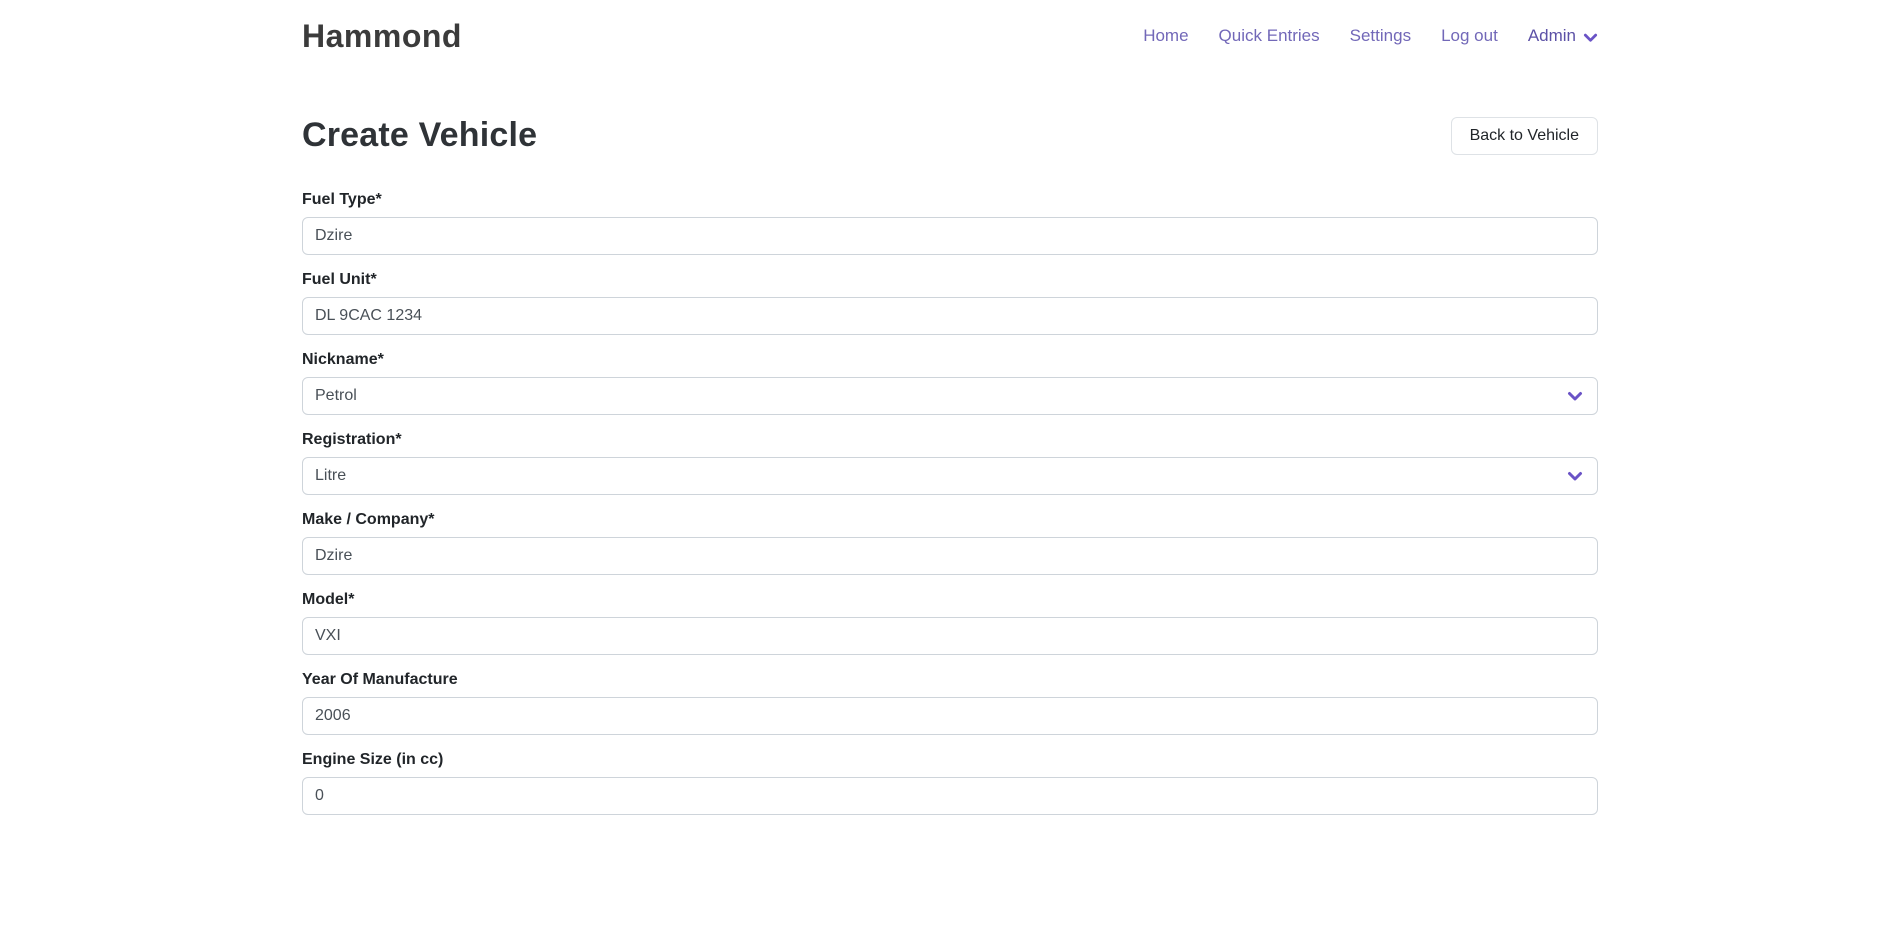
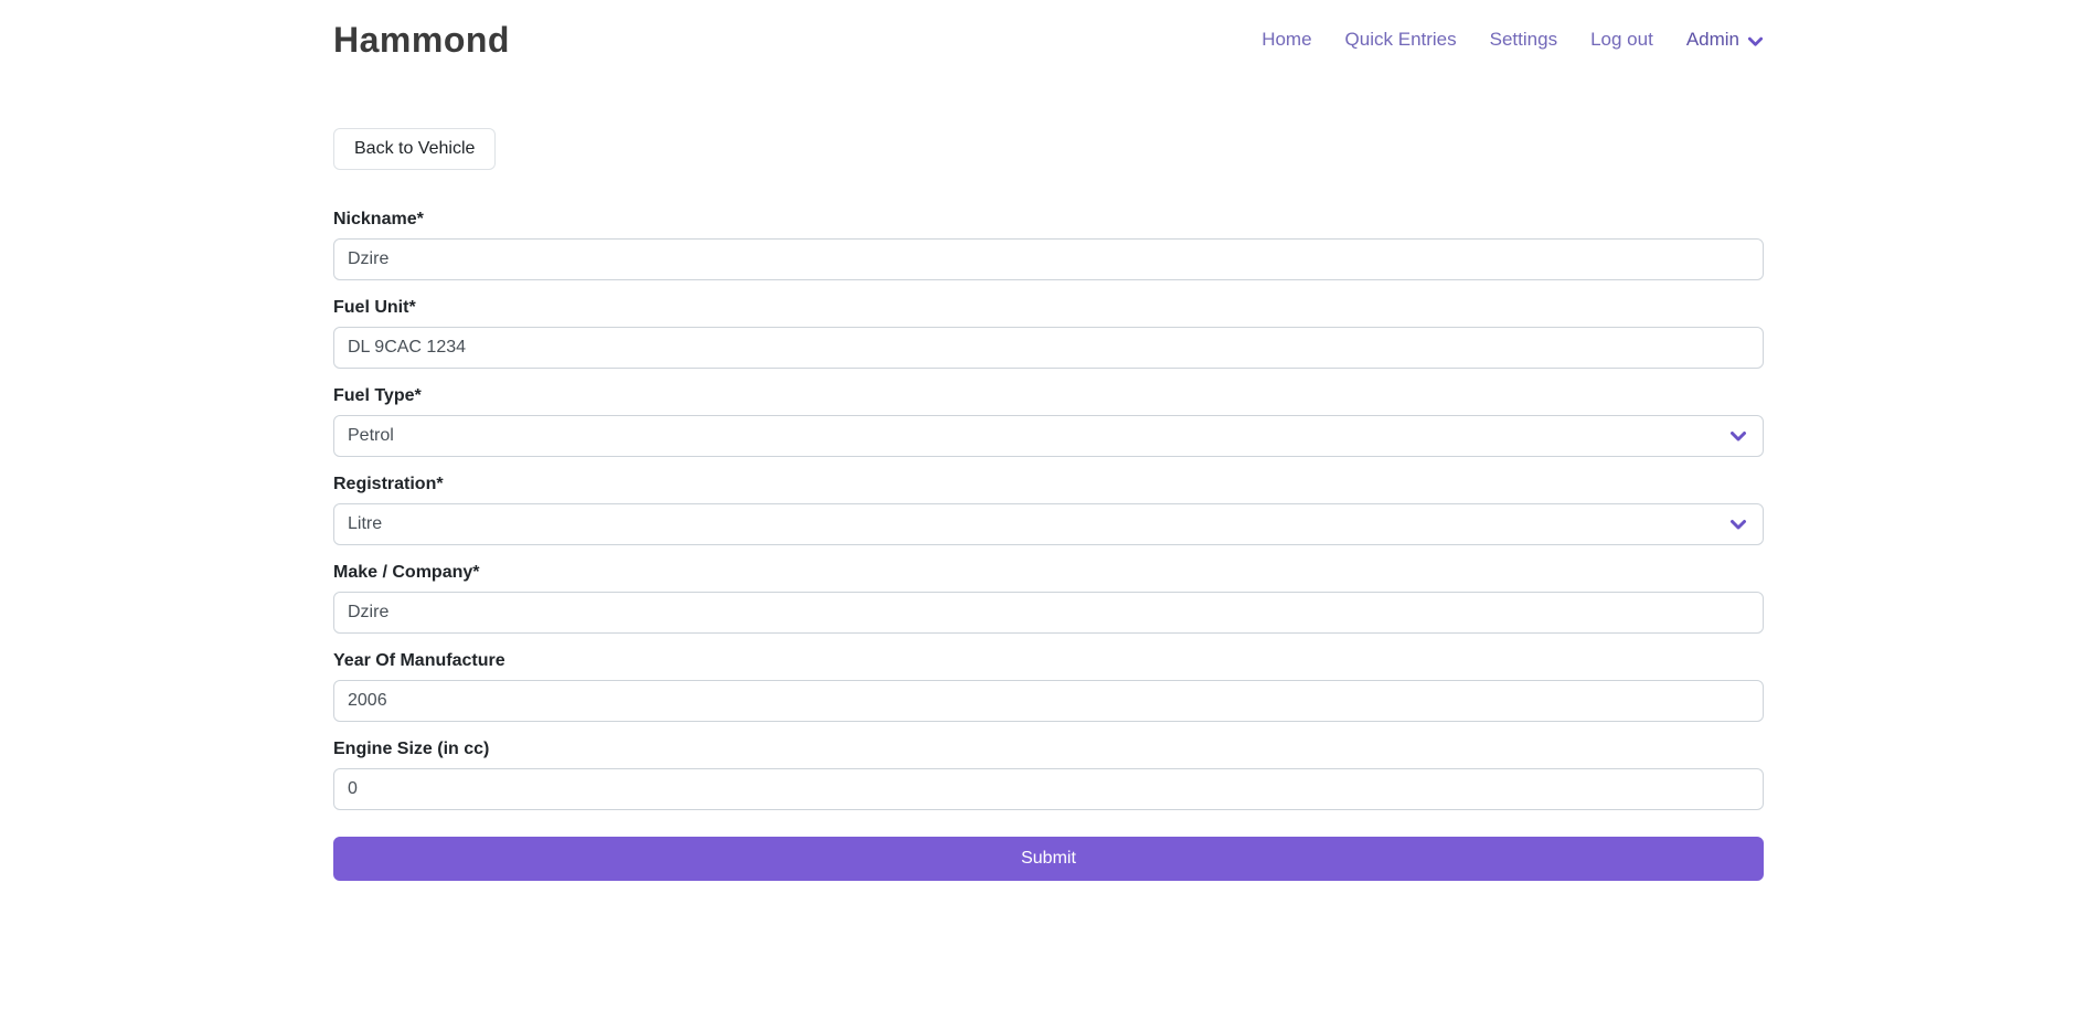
  Hammond
  Home
  Quick Entries
  Settings
  Log out
  Admin
- Create Vehicle
  Back to Vehicle
- Fuel Type* Dzire
+ Nickname* Dzire
  Fuel Unit* DL 9CAC 1234
- Nickname*
+ Fuel Type*
  Petrol
  Registration*
  Litre
  Make / Company* Dzire
- Model* VXI
  Year Of Manufacture 2006
  Engine Size (in cc) 0
+ Submit
